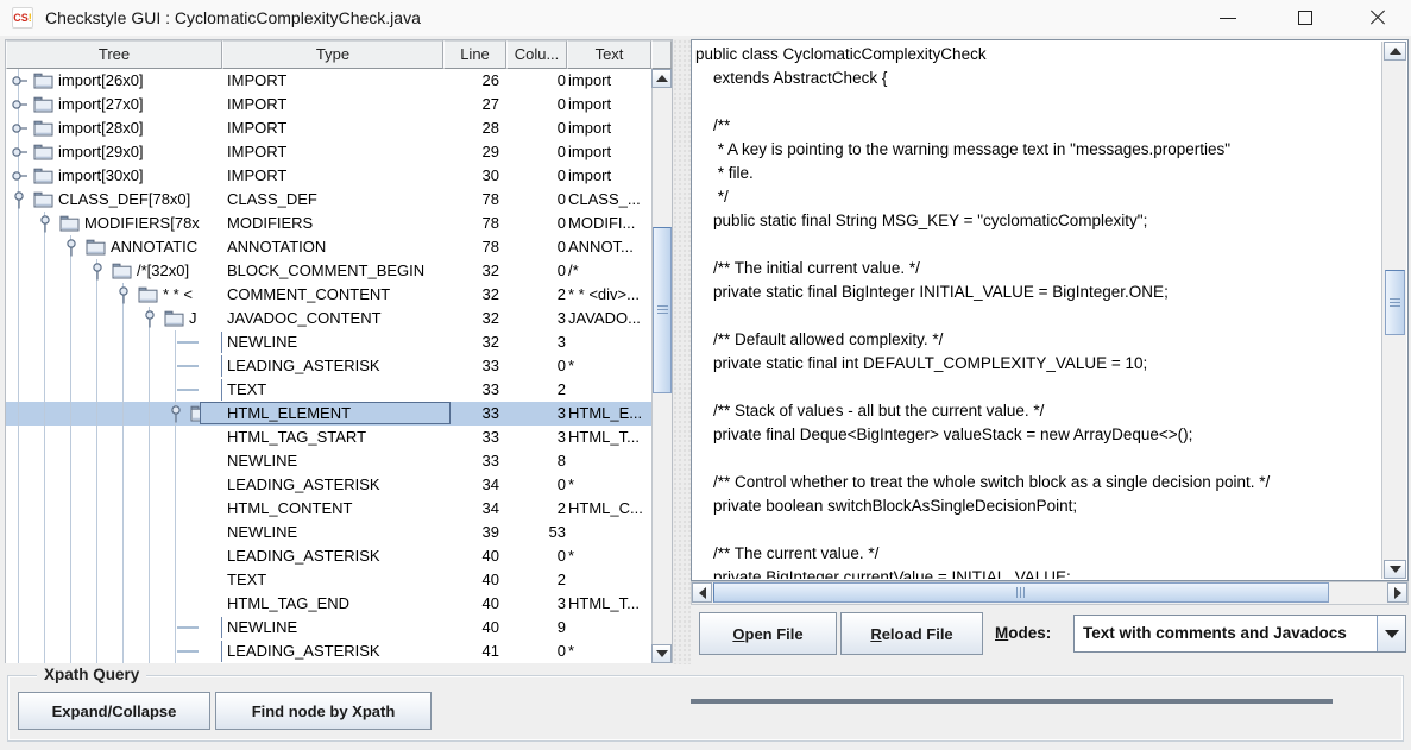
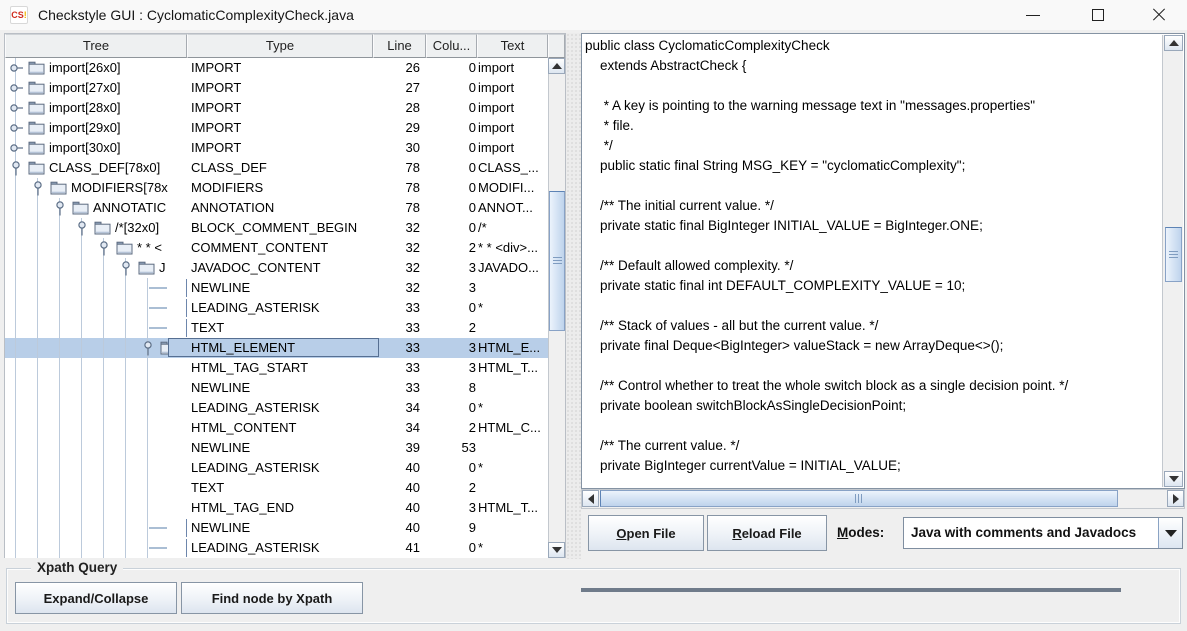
  CS!
  Checkstyle GUI : CyclomaticComplexityCheck.java
  Tree
  Type
  Line
  Colu...
  Text
  import[26x0]
  IMPORT
  26
  0
  import
  import[27x0]
  IMPORT
  27
  0
  import
  import[28x0]
  IMPORT
  28
  0
  import
  import[29x0]
  IMPORT
  29
  0
  import
  import[30x0]
  IMPORT
  30
  0
  import
  CLASS_DEF[78x0]
  CLASS_DEF
  78
  0
  CLASS_...
  MODIFIERS[78x
  MODIFIERS
  78
  0
  MODIFI...
  ANNOTATIC
  ANNOTATION
  78
  0
  ANNOT...
  /*[32x0]
  BLOCK_COMMENT_BEGIN
  32
  0
  /*
  * * <
  COMMENT_CONTENT
  32
  2
  * * <div>...
  J
  JAVADOC_CONTENT
  32
  3
  JAVADO...
  NEWLINE
  32
  3
  LEADING_ASTERISK
  33
  0
  *
  TEXT
  33
  2
  HTML_ELEMENT
  33
  3
  HTML_E...
  HTML_TAG_START
  33
  3
  HTML_T...
  NEWLINE
  33
  8
  LEADING_ASTERISK
  34
  0
  *
  HTML_CONTENT
  34
  2
  HTML_C...
  NEWLINE
  39
  53
  LEADING_ASTERISK
  40
  0
  *
  TEXT
  40
  2
  HTML_TAG_END
  40
  3
  HTML_T...
  NEWLINE
  40
  9
  LEADING_ASTERISK
  41
  0
  *
  public class CyclomaticComplexityCheck
  extends AbstractCheck {
- /**
  * A key is pointing to the warning message text in "messages.properties"
  * file.
  */
  public static final String MSG_KEY = "cyclomaticComplexity";
  /** The initial current value. */
  private static final BigInteger INITIAL_VALUE = BigInteger.ONE;
  /** Default allowed complexity. */
  private static final int DEFAULT_COMPLEXITY_VALUE = 10;
  /** Stack of values - all but the current value. */
  private final Deque<BigInteger> valueStack = new ArrayDeque<>();
  /** Control whether to treat the whole switch block as a single decision point. */
  private boolean switchBlockAsSingleDecisionPoint;
  /** The current value. */
  private BigInteger currentValue = INITIAL_VALUE;
  Open File
  Reload File
  Modes:
- Text with comments and Javadocs
+ Java with comments and Javadocs
  Xpath Query
  Expand/Collapse
  Find node by Xpath
